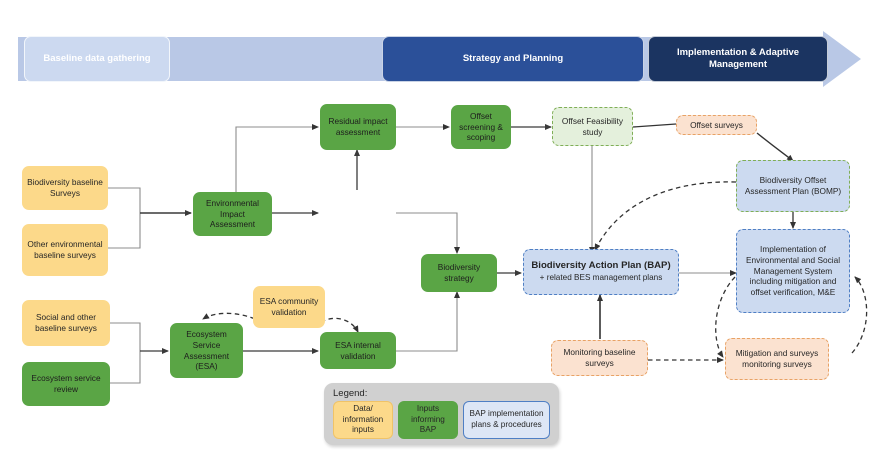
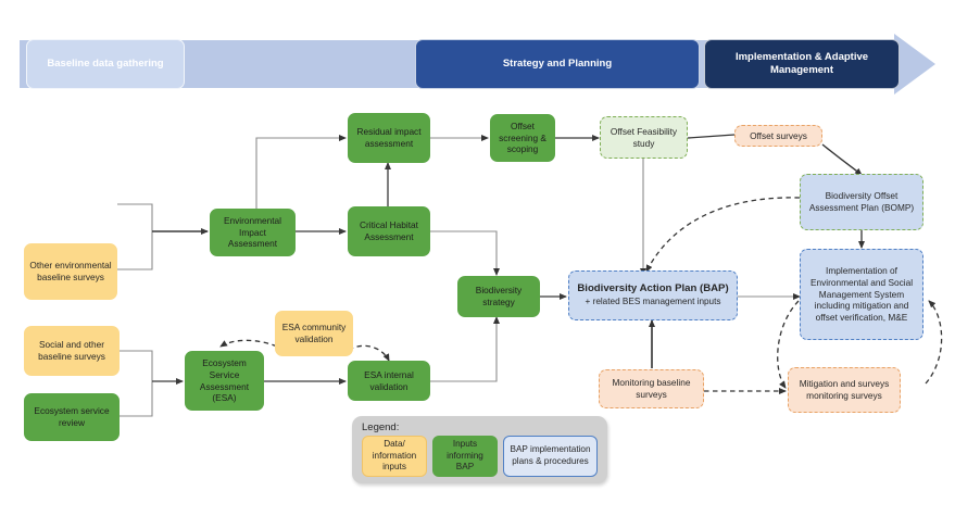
  Baseline data gathering
  Strategy and Planning
  Implementation & Adaptive Management
- Biodiversity baseline Surveys
  Other environmental baseline surveys
  Environmental Impact Assessment
  Residual impact assessment
+ Critical Habitat Assessment
  Offset screening & scoping
  Offset Feasibility study
  Offset surveys
  Biodiversity Offset Assessment Plan (BOMP)
  Biodiversity strategy
  Biodiversity Action Plan (BAP)
- + related BES management plans
+ + related BES management inputs
  Implementation of Environmental and Social Management System including mitigation and offset verification, M&E
  Social and other baseline surveys
  Ecosystem service review
  Ecosystem Service Assessment (ESA)
  ESA community validation
  ESA internal validation
  Monitoring baseline surveys
  Mitigation and surveys monitoring surveys
  Legend:
  Data/ information inputs
  Inputs informing BAP
  BAP implementation plans & procedures
